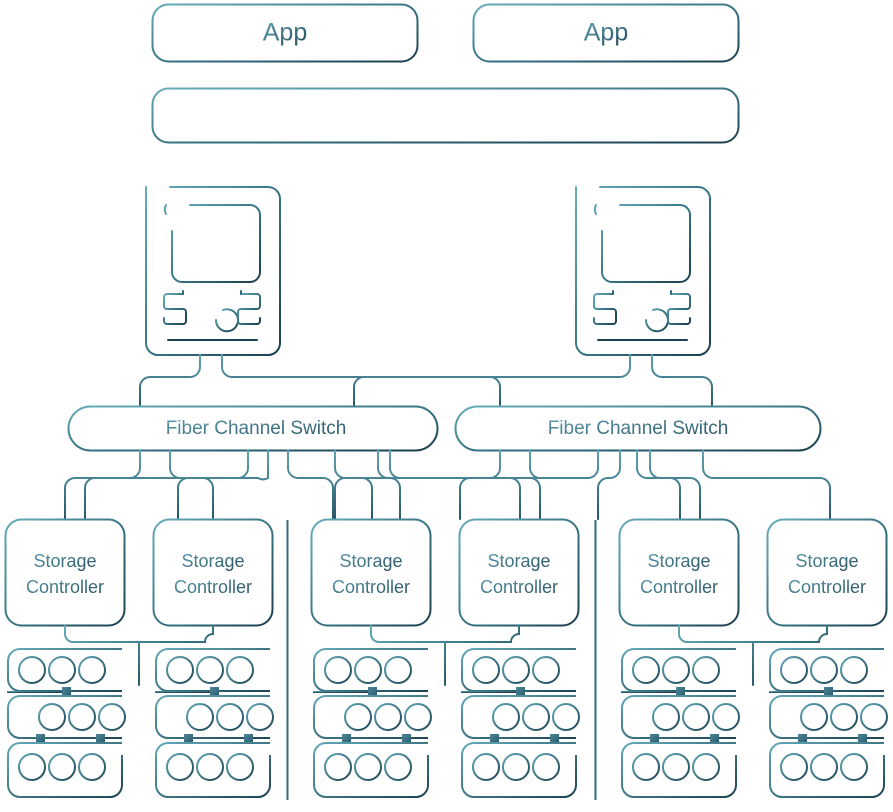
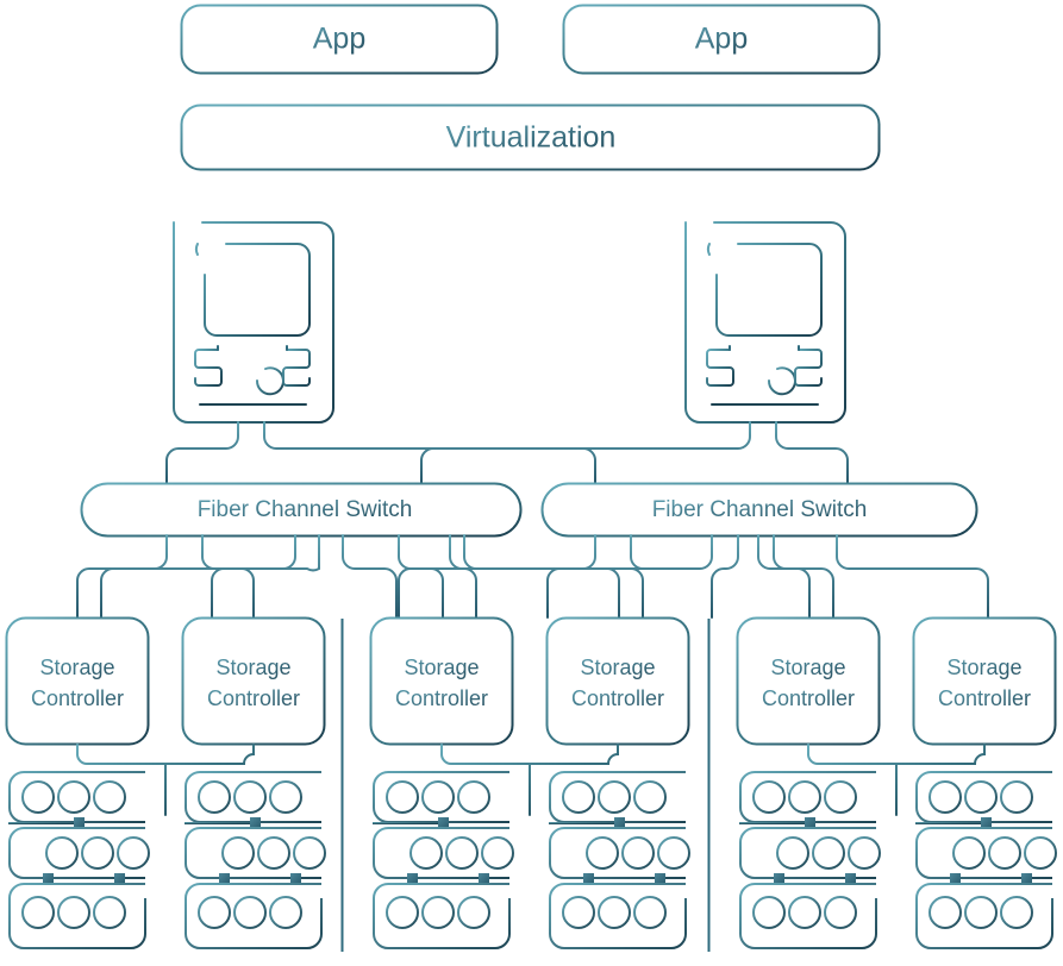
  App
  App
+ Virtualization
  Fiber Channel Switch
  Fiber Channel Switch
  Storage
  Controller
  Storage
  Controller
  Storage
  Controller
  Storage
  Controller
  Storage
  Controller
  Storage
  Controller
